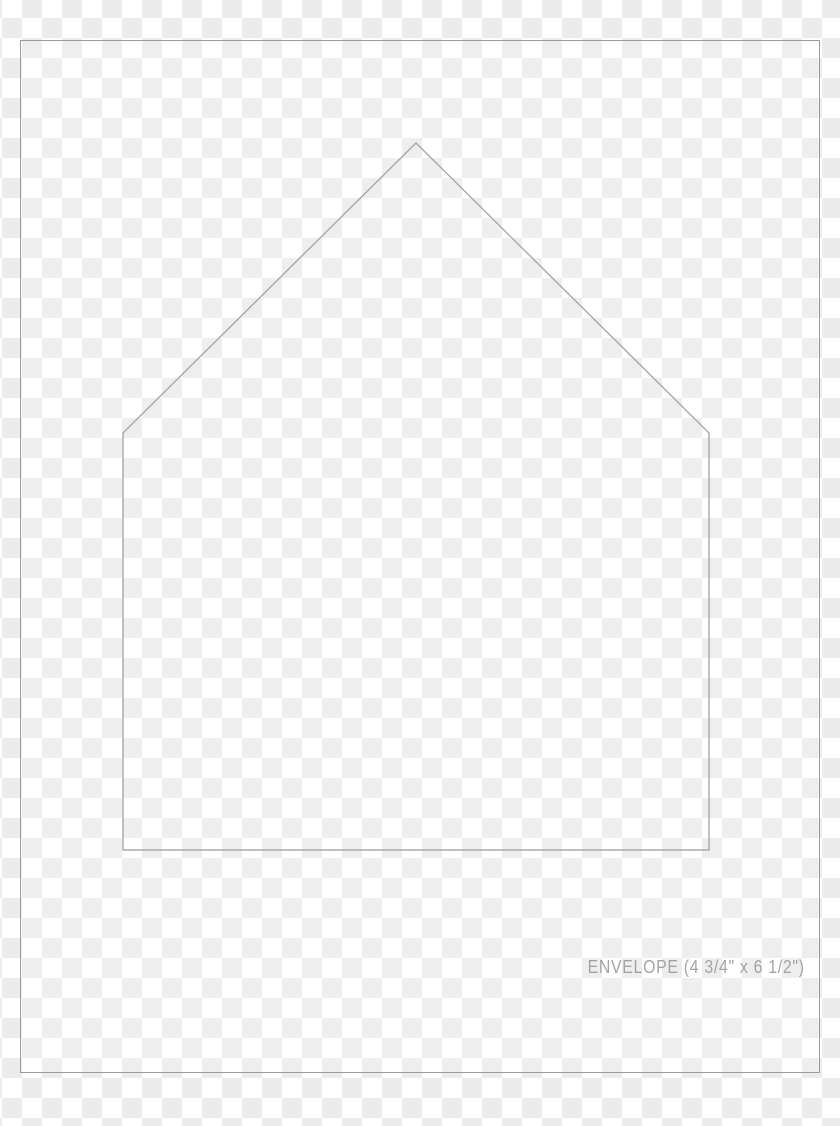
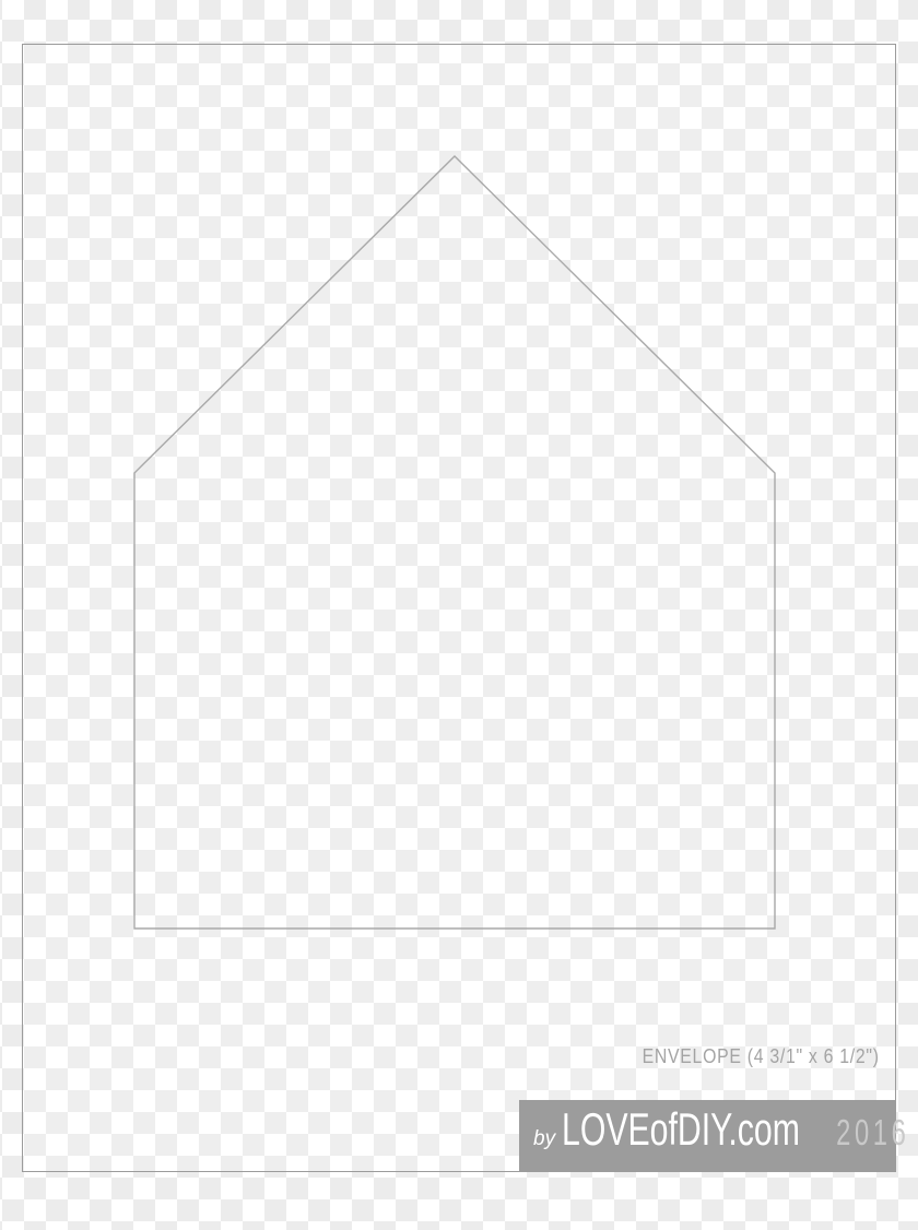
- ENVELOPE (4 3/4" x 6 1/2")
+ ENVELOPE (4 3/1" x 6 1/2")
+ by
+ LOVEofDIY.com
+ 2016
